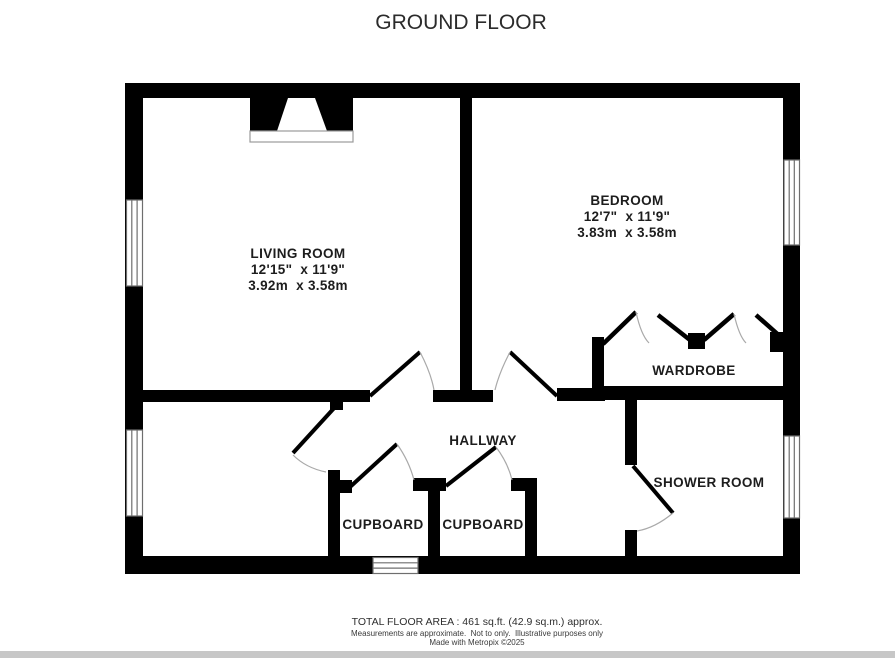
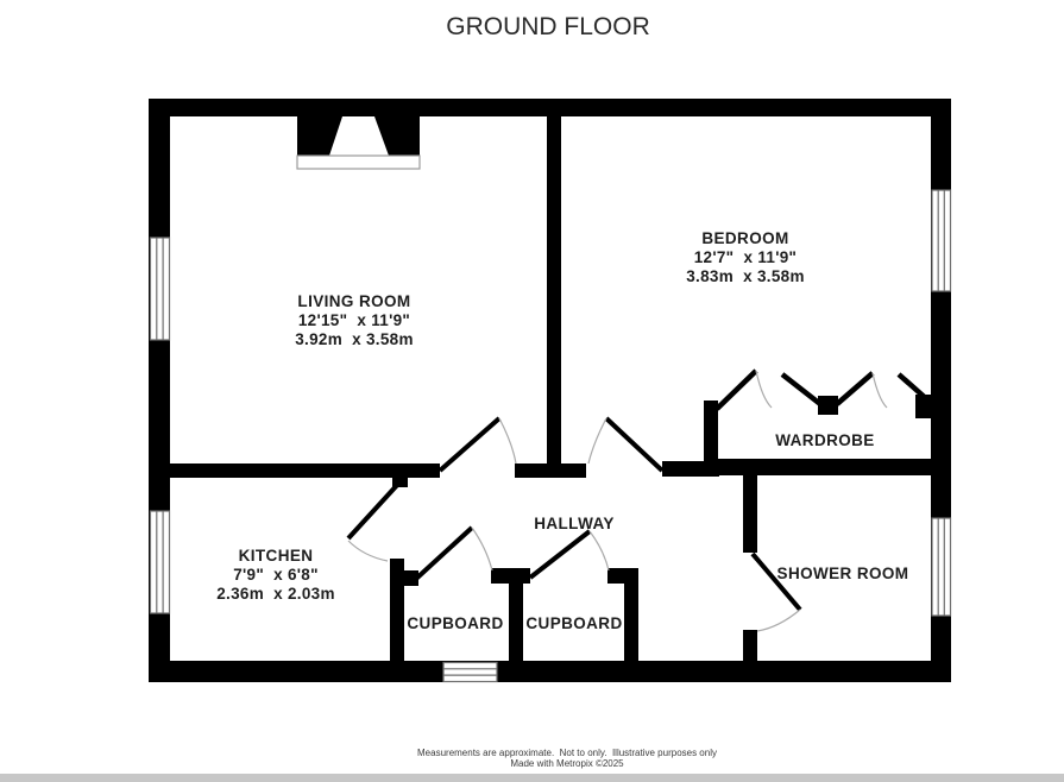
  GROUND FLOOR
  LIVING ROOM
  12'15" x 11'9"
  3.92m x 3.58m
  BEDROOM
  12'7" x 11'9"
  3.83m x 3.58m
+ KITCHEN
+ 7'9" x 6'8"
+ 2.36m x 2.03m
  HALLWAY
  WARDROBE
  CUPBOARD
  CUPBOARD
  SHOWER ROOM
- TOTAL FLOOR AREA : 461 sq.ft. (42.9 sq.m.) approx.
  Measurements are approximate. Not to only. Illustrative purposes only
  Made with Metropix ©2025
